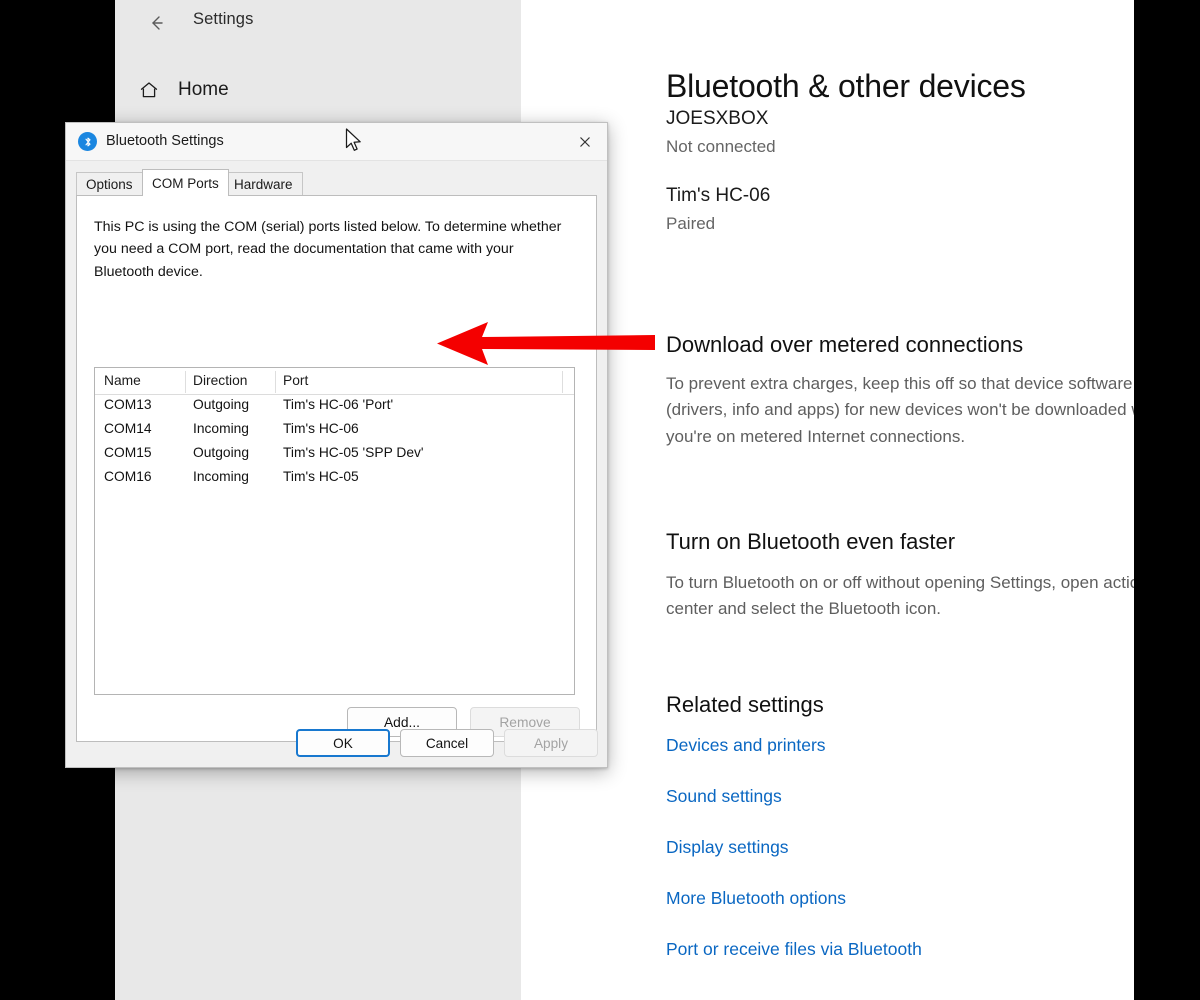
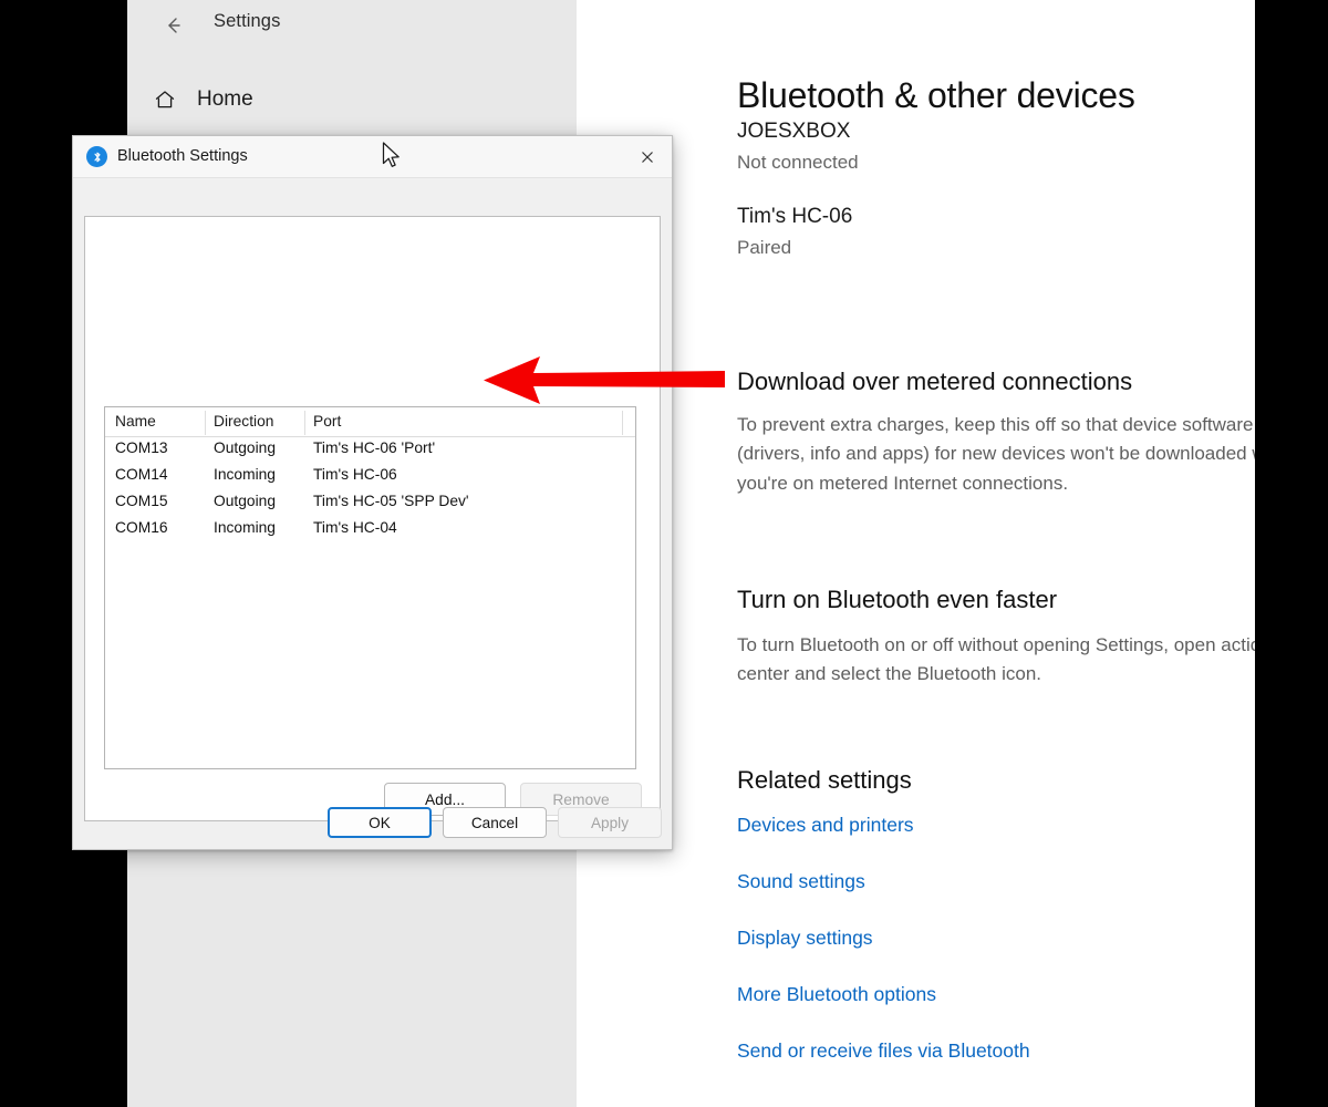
  Settings
  Home
  Bluetooth & other devices
  JOESXBOX
  Not connected
  Tim's HC-06
  Paired
  Download over metered connections
  To prevent extra charges, keep this off so that device software (drivers, info and apps) for new devices won't be downloaded you're on metered Internet connections.
  Turn on Bluetooth even faster
  To turn Bluetooth on or off without opening Settings, open acti center and select the Bluetooth icon.
  Related settings
  Devices and printers
  Sound settings
  Display settings
  More Bluetooth options
- Port or receive files via Bluetooth
+ Send or receive files via Bluetooth
  Bluetooth Settings
- Options
- COM Ports
- Hardware
- This PC is using the COM (serial) ports listed below. To determine whether you need a COM port, read the documentation that came with your Bluetooth device.
  Name
  Direction
  Port
  COM13
  Outgoing
  Tim's HC-06 'Port'
  COM14
  Incoming
  Tim's HC-06
  COM15
  Outgoing
  Tim's HC-05 'SPP Dev'
  COM16
  Incoming
- Tim's HC-05
+ Tim's HC-04
  Add...
  Remove
  OK
  Cancel
  Apply
